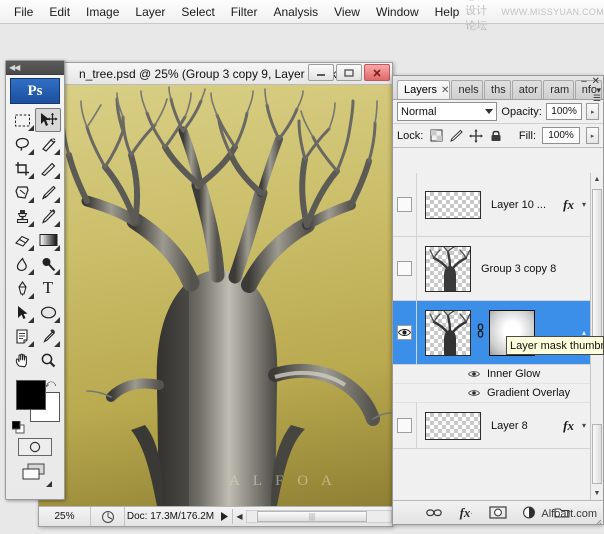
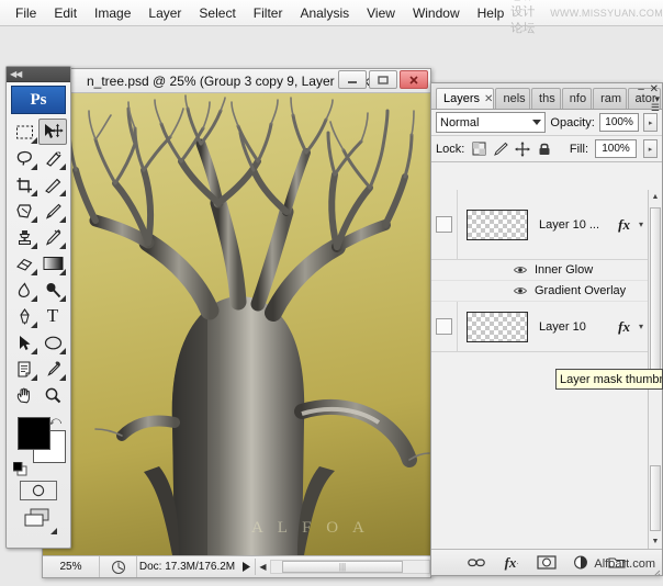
  File
  Edit
  Image
  Layer
  Select
  Filter
  Analysis
  View
  Window
  Help
  WWW.MISSYUAN.COM
  ◀◀
  Ps
  T
  ⤺
  n_tree.psd @ 25% (Group 3 copy 9, Layer
  A L F O A
  25%
  Doc: 17.3M/176.2M
  ◀
  |||
  Layers
  ✕
  nels
  ths
- ator
+ nfo
  ram
- nfo
+ ator
  – ✕
  ▾
  ☰
  Normal
  Opacity:
  100%
  Lock:
  Fill:
  100%
  Layer 10 ...
  fx
  ▾
- Group 3 copy 8
- ▴
  Inner Glow
  Gradient Overlay
- Layer 8
+ Layer 10
  fx
  ▾
  fx
  Alfoart.com
  Layer mask thumb
